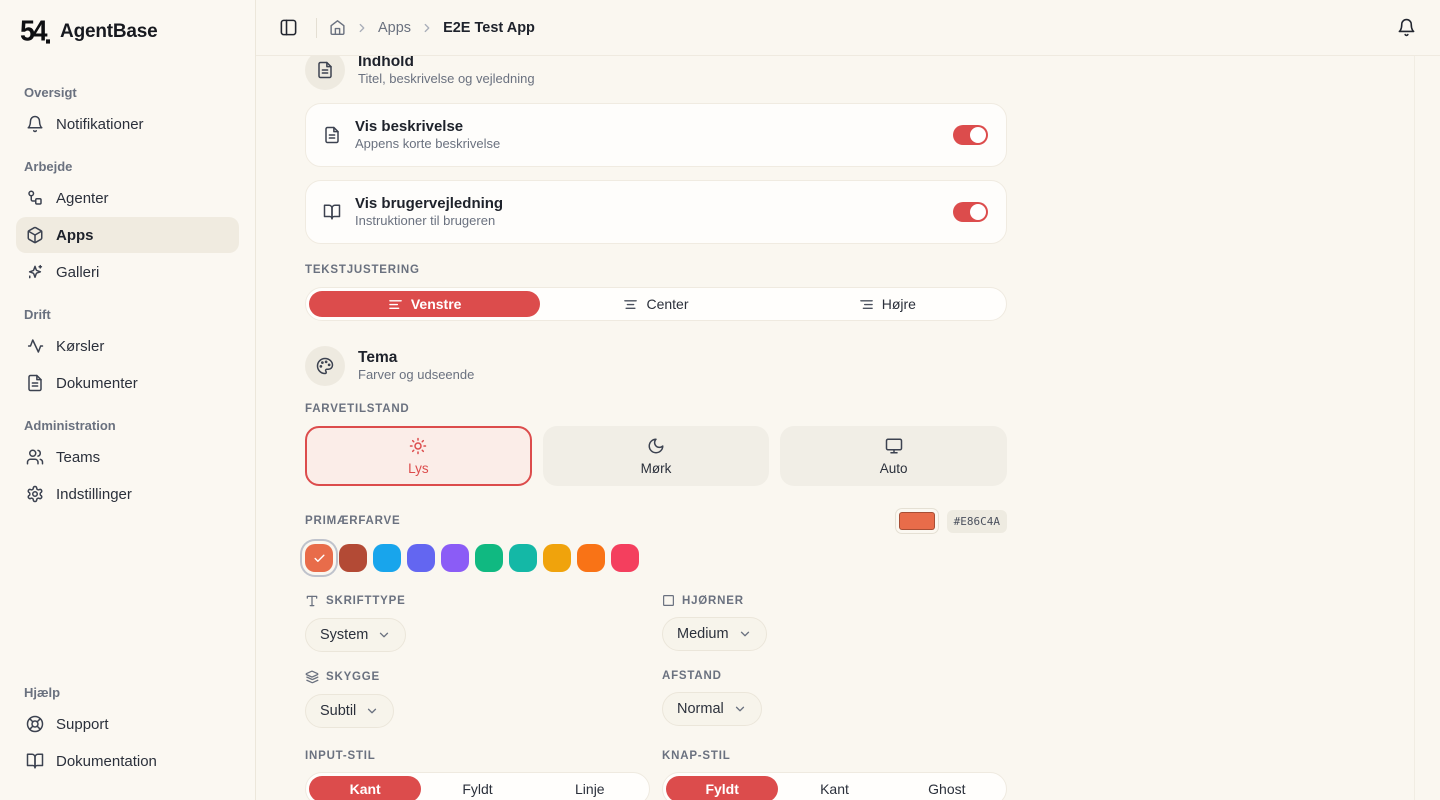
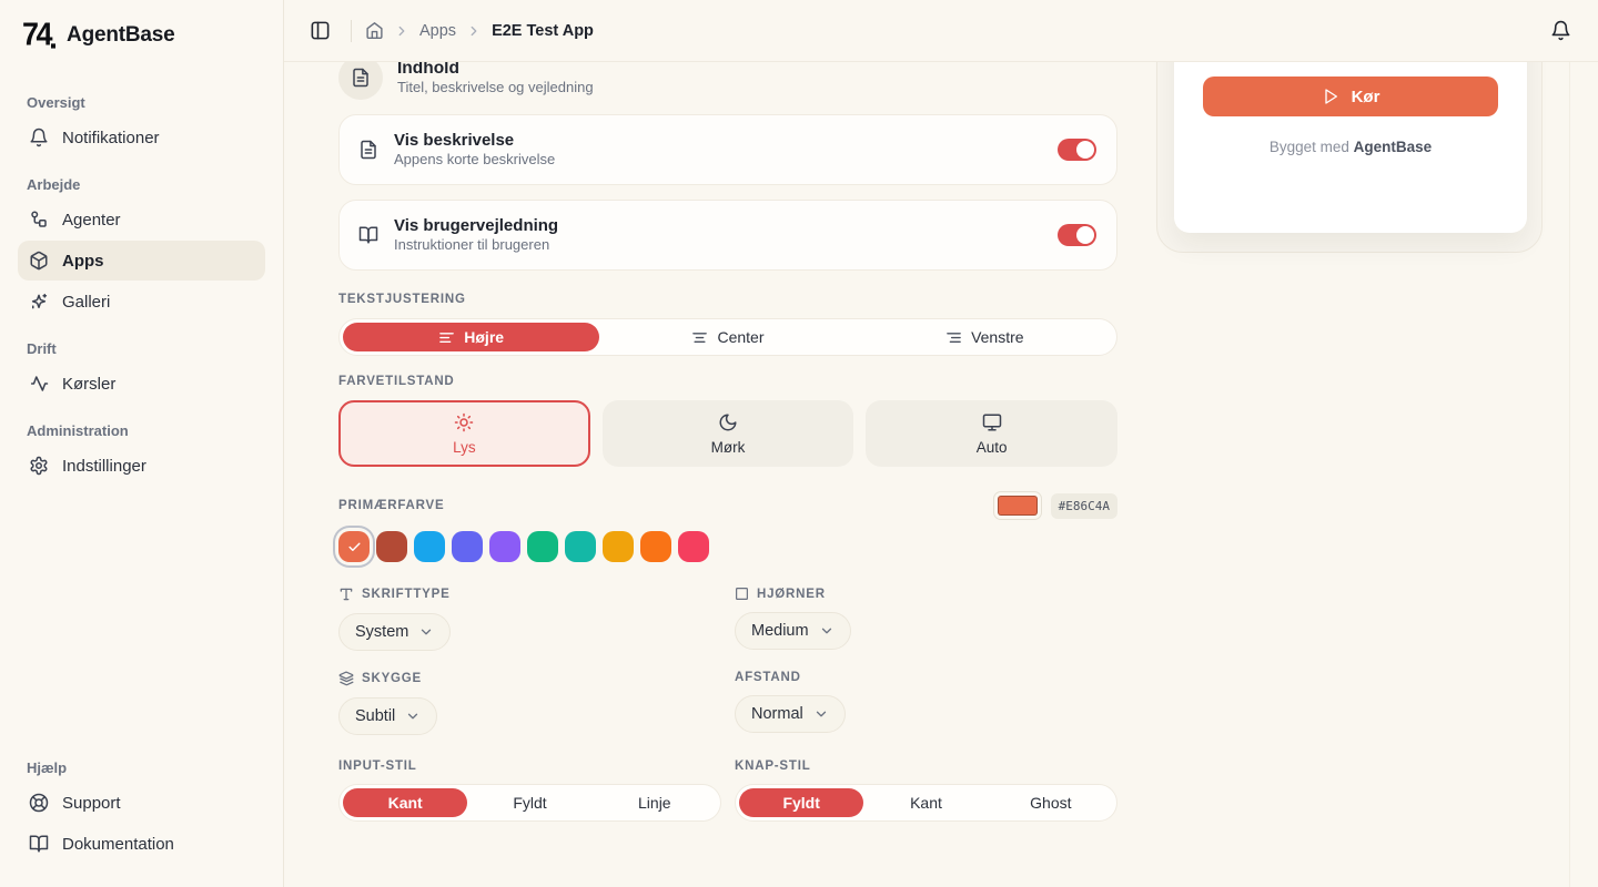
- 54
+ 74
  AgentBase
  Oversigt
  Notifikationer
  Arbejde
  Agenter
  Apps
  Galleri
  Drift
  Kørsler
- Dokumenter
  Administration
- Teams
  Indstillinger
  Hjælp
  Support
  Dokumentation
  Apps
  E2E Test App
  Indhold
  Titel, beskrivelse og vejledning
  Vis beskrivelse
  Appens korte beskrivelse
  Vis brugervejledning
  Instruktioner til brugeren
  TEKSTJUSTERING
- Venstre
+ Højre
  Center
- Højre
+ Venstre
- Tema
- Farver og udseende
  FARVETILSTAND
  Lys
  Mørk
  Auto
  PRIMÆRFARVE
  #E86C4A
  SKRIFTTYPE
  System
  HJØRNER
  Medium
  SKYGGE
  Subtil
  AFSTAND
  Normal
  INPUT-STIL
  Kant
  Fyldt
  Linje
  KNAP-STIL
  Fyldt
  Kant
  Ghost
+ Kør
+ Bygget med AgentBase
